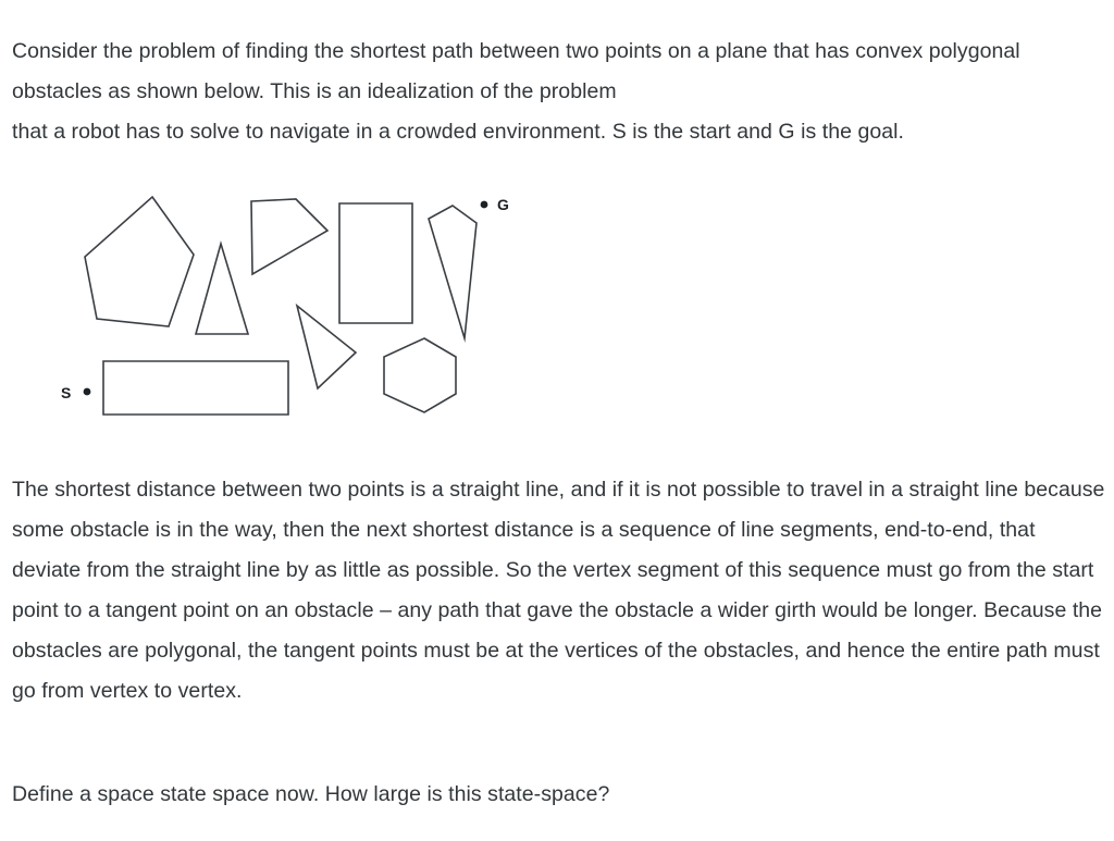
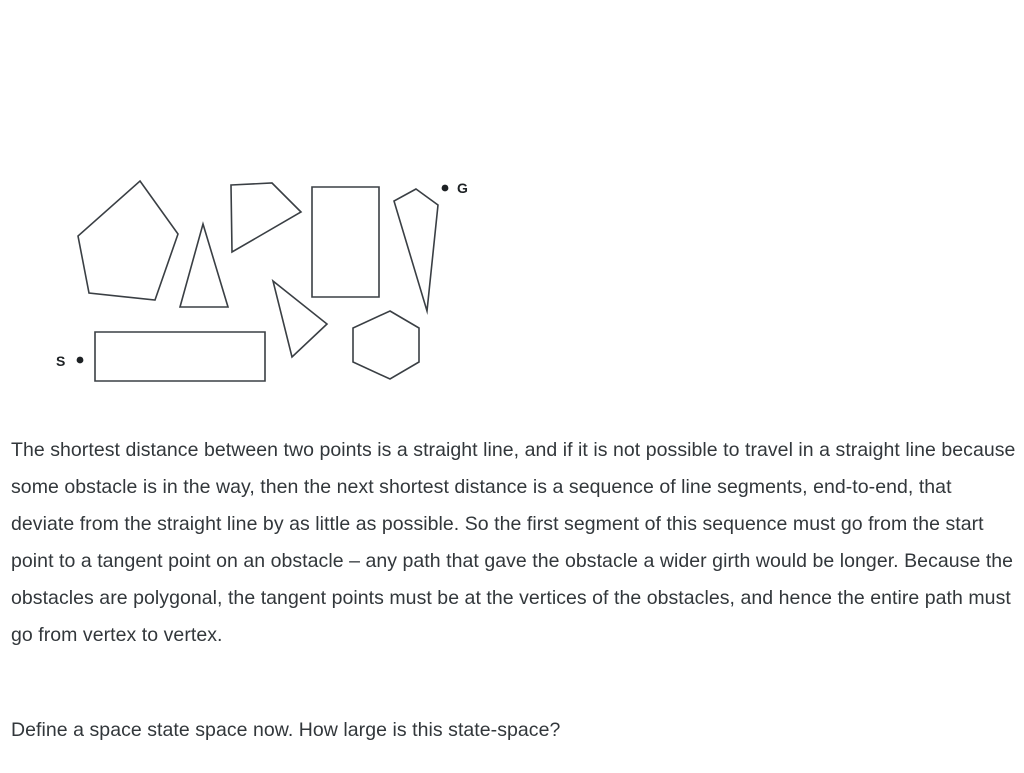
- Consider the problem of finding the shortest path between two points on a plane that has convex polygonal obstacles as shown below. This is an idealization of the problem
- that a robot has to solve to navigate in a crowded environment. S is the start and G is the goal.
  S
  G
- The shortest distance between two points is a straight line, and if it is not possible to travel in a straight line because some obstacle is in the way, then the next shortest distance is a sequence of line segments, end-to-end, that deviate from the straight line by as little as possible. So the vertex segment of this sequence must go from the start point to a tangent point on an obstacle – any path that gave the obstacle a wider girth would be longer. Because the obstacles are polygonal, the tangent points must be at the vertices of the obstacles, and hence the entire path must go from vertex to vertex.
+ The shortest distance between two points is a straight line, and if it is not possible to travel in a straight line because some obstacle is in the way, then the next shortest distance is a sequence of line segments, end-to-end, that deviate from the straight line by as little as possible. So the first segment of this sequence must go from the start point to a tangent point on an obstacle – any path that gave the obstacle a wider girth would be longer. Because the obstacles are polygonal, the tangent points must be at the vertices of the obstacles, and hence the entire path must go from vertex to vertex.
  Define a space state space now. How large is this state-space?
